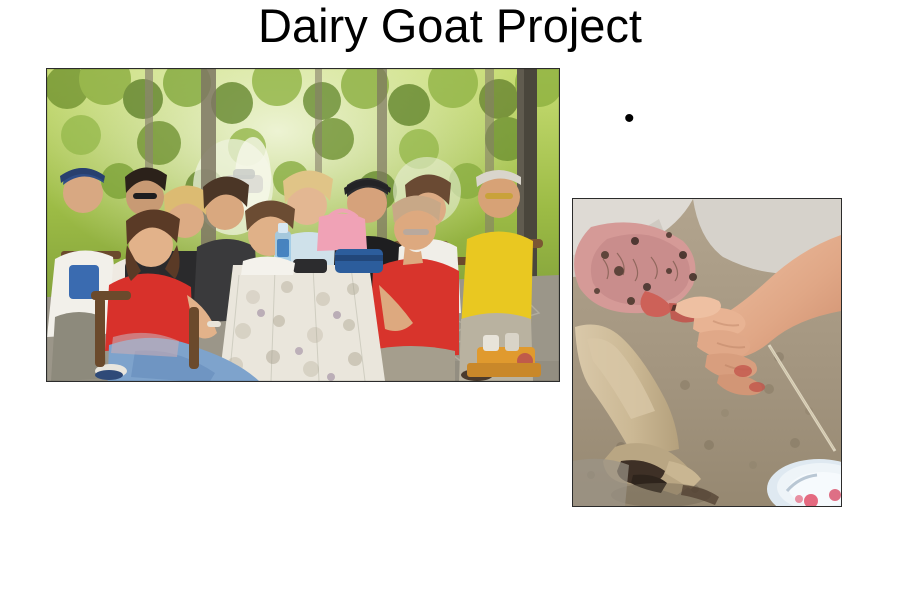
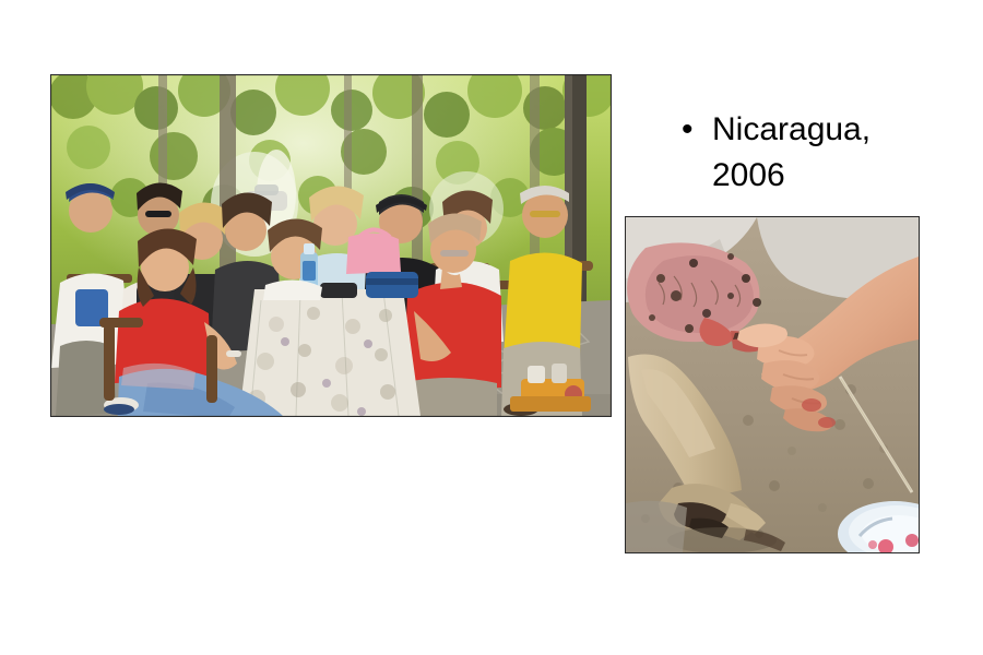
- Dairy Goat Project
  •
+ Nicaragua, 2006
